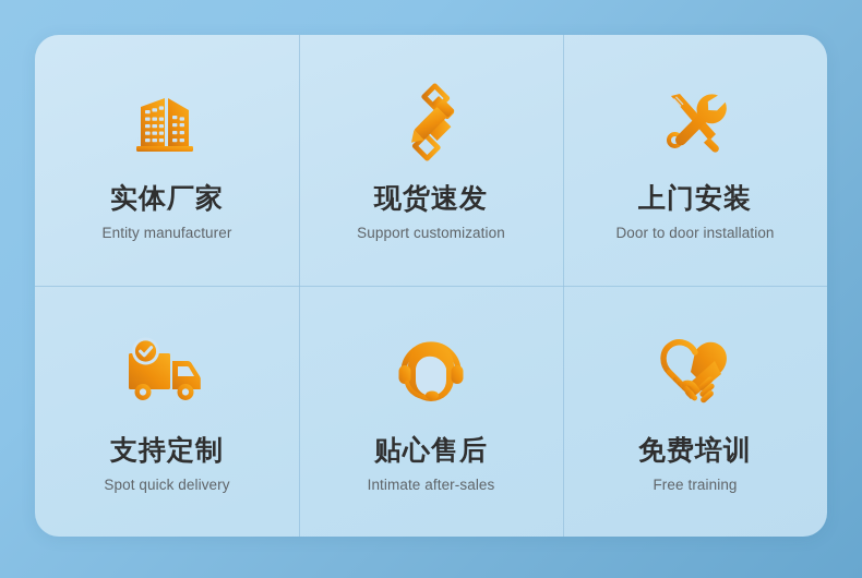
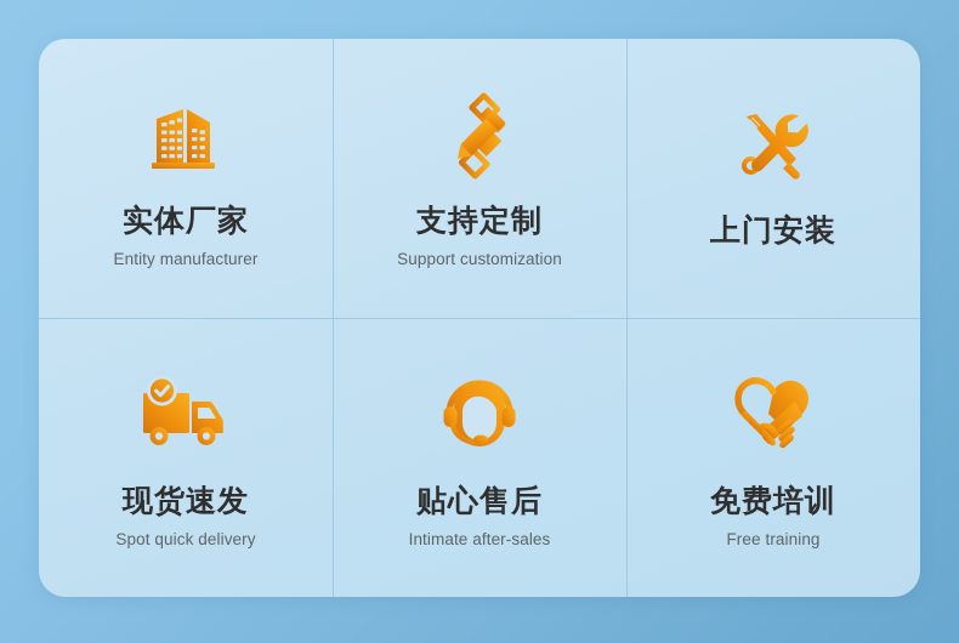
  实体厂家
  Entity manufacturer
- 现货速发
+ 支持定制
  Support customization
  上门安装
- Door to door installation
- 支持定制
+ 现货速发
  Spot quick delivery
  贴心售后
  Intimate after-sales
  免费培训
  Free training
